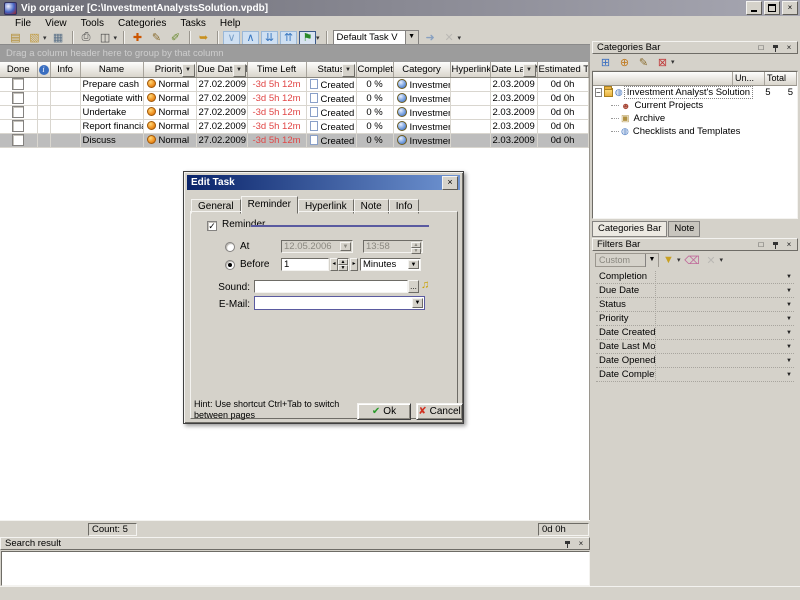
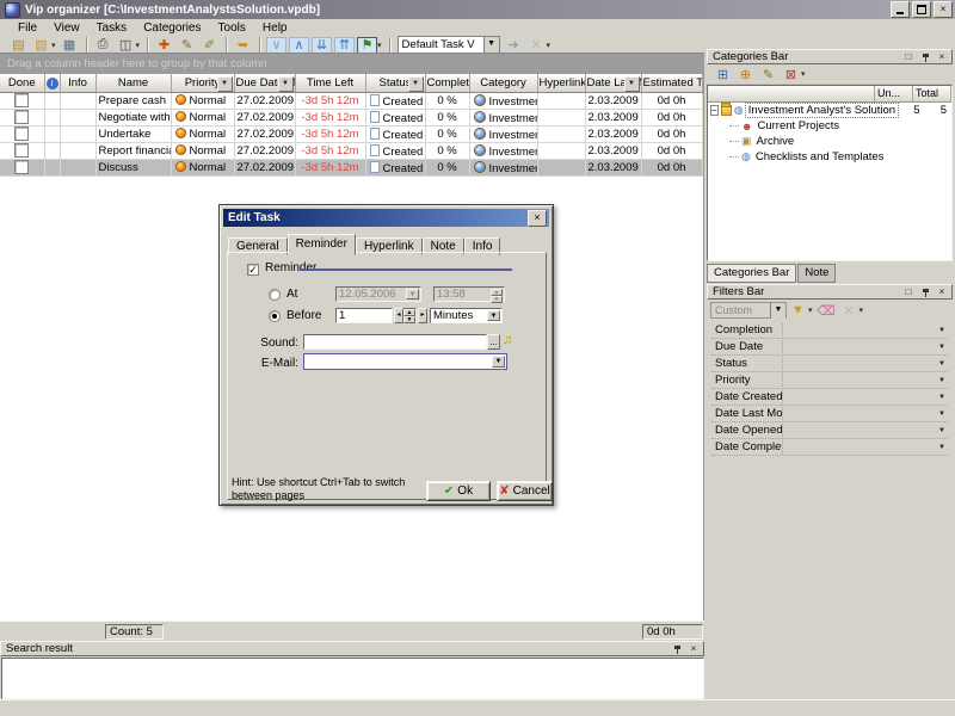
  Vip organizer [C:\InvestmentAnalystsSolution.vpdb]
  ×
  File
  View
- Tools
+ Tasks
  Categories
- Tasks
+ Tools
  Help
  ▤
  ▧
  ▦
  ⎙
  ◫
  ✚
  ✎
  ✐
  ➥
  ∨
  ∧
  ⇊
  ⇈
  ⚑
  Default Task V
  ➜
  ✕
  Drag a column header here to group by that column
  Done	i	Info	Name	Priorit	Due Dat	Time Left	Statu	Complet	Category	Hyperlink	Date L	Estimated T
  			Prepare cash	Normal	27.02.2009	-3d 5h 12m	Created	0 %	Investme		2.03.2009	0d 0h
  			Negotiate with	Normal	27.02.2009	-3d 5h 12m	Created	0 %	Investme		2.03.2009	0d 0h
  			Undertake	Normal	27.02.2009	-3d 5h 12m	Created	0 %	Investme		2.03.2009	0d 0h
  			Report financi	Normal	27.02.2009	-3d 5h 12m	Created	0 %	Investme		2.03.2009	0d 0h
  			Discuss	Normal	27.02.2009	-3d 5h 12m	Created	0 %	Investme		2.03.2009	0d 0h
  Count: 5
  0d 0h
  Search result
  ×
  Categories Bar
  □
  ×
  ⊞
  ⊕
  ✎
  ⊠
  Un...
  Total
  −
  ◍
  Investment Analyst's Solution
  5
  5
  ☻
  Current Projects
  ▣
  Archive
  ◍
  Checklists and Templates
  Categories Bar
  Note
  Filters Bar
  □
  ×
  Custom
  ▼
  ⌫
  ✕
  Completion
  Due Date
  Status
  Priority
  Date Created
  Date Last Mo
  Date Opened
  Date Complet
  Edit Task
  ×
  General
  Reminder
  Hyperlink
  Note
  Info
  ✓
  At
  12.05.2006
  13:58
  Before
  1
  Minutes
  Sound:
  ...
  ♫
  E-Mail:
  Hint: Use shortcut Ctrl+Tab to switch between pages
  ✔
  Ok
  ✘
  Cancel
